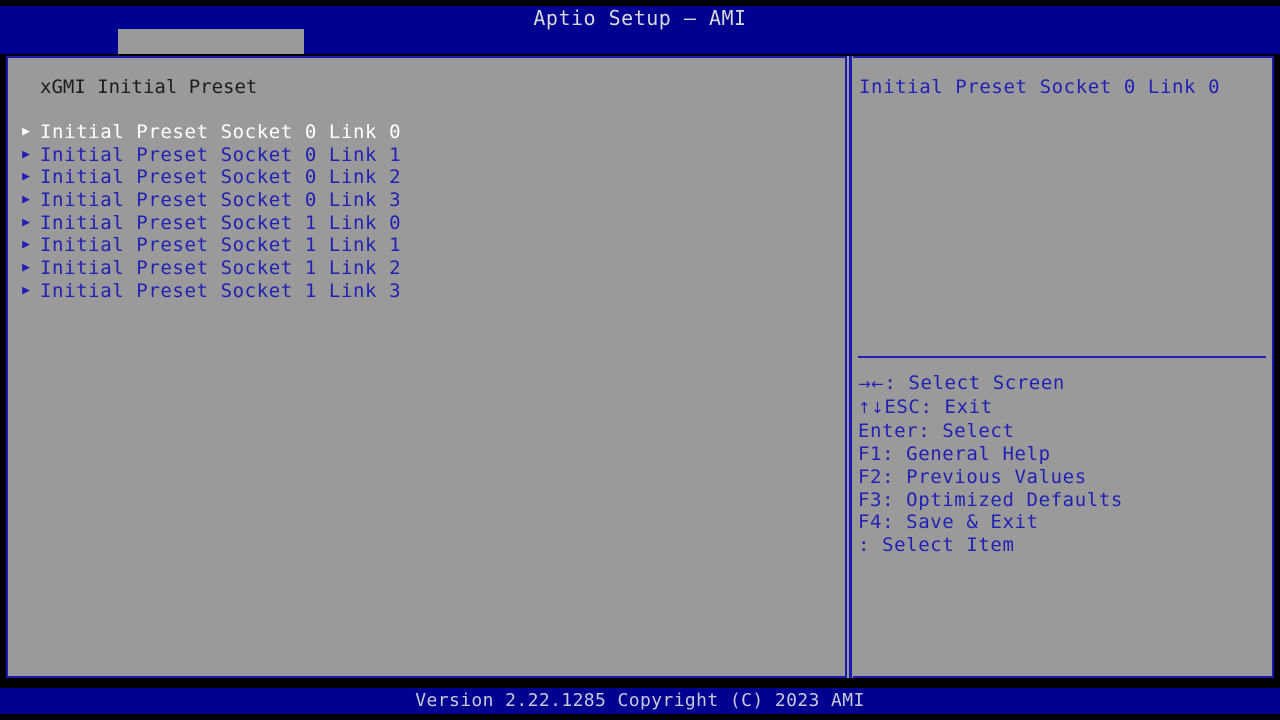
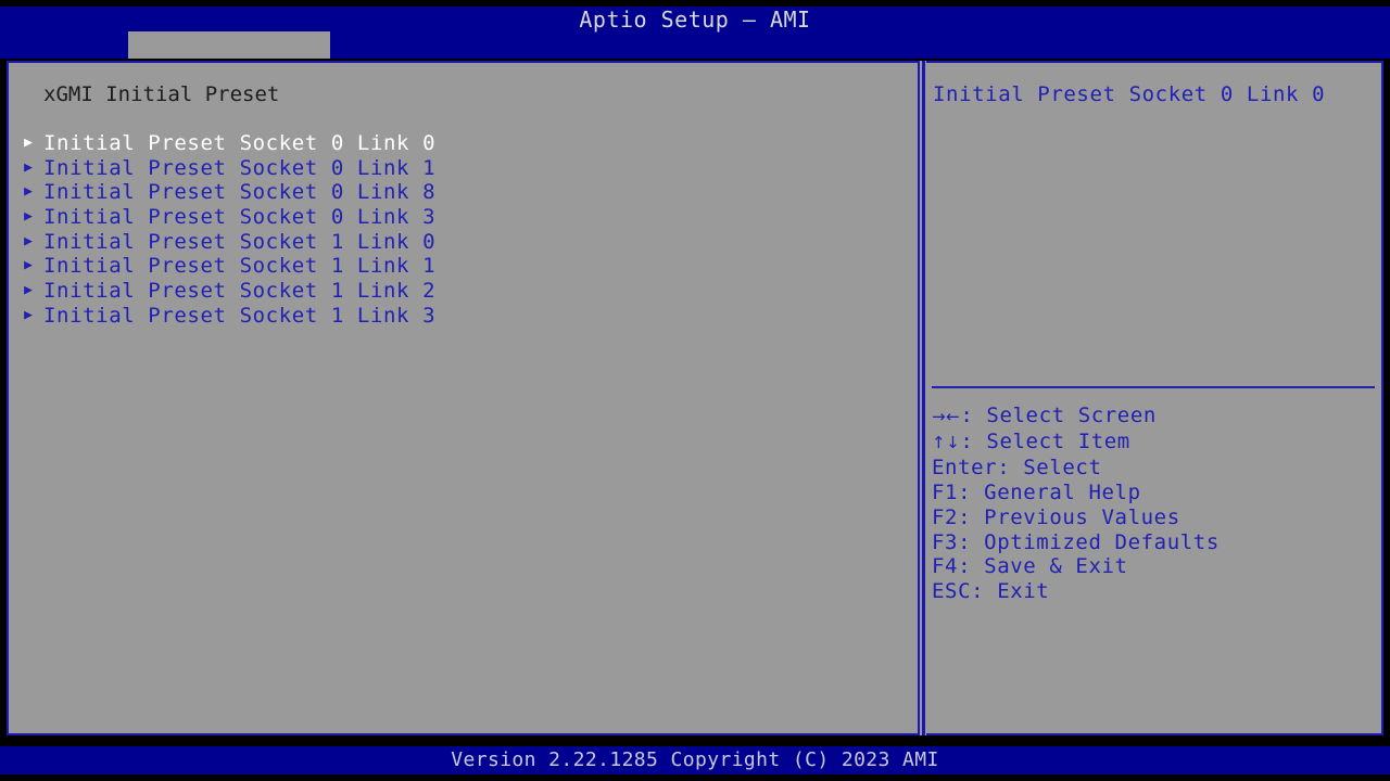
  Aptio Setup – AMI
  xGMI Initial Preset
  ▶
  Initial Preset Socket 0 Link 0
  ▶
  Initial Preset Socket 0 Link 1
  ▶
- Initial Preset Socket 0 Link 2
+ Initial Preset Socket 0 Link 8
  ▶
  Initial Preset Socket 0 Link 3
  ▶
  Initial Preset Socket 1 Link 0
  ▶
  Initial Preset Socket 1 Link 1
  ▶
  Initial Preset Socket 1 Link 2
  ▶
  Initial Preset Socket 1 Link 3
  Initial Preset Socket 0 Link 0
  →←: Select Screen
- ↑↓ESC: Exit
+ ↑↓: Select Item
  Enter: Select
  F1: General Help
  F2: Previous Values
  F3: Optimized Defaults
  F4: Save & Exit
- : Select Item
+ ESC: Exit
  Version 2.22.1285 Copyright (C) 2023 AMI
